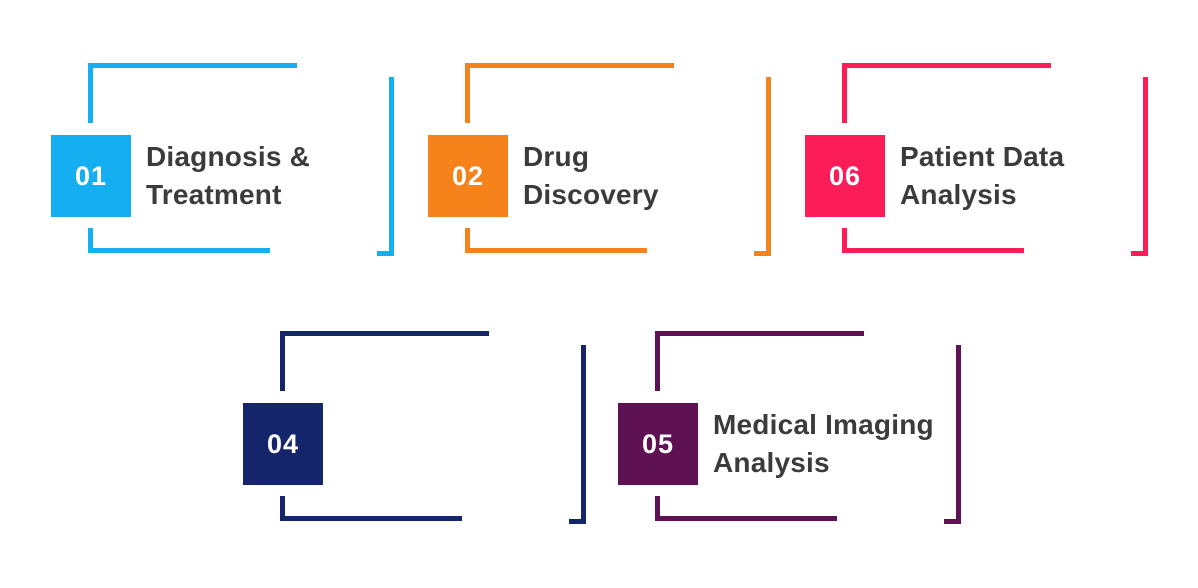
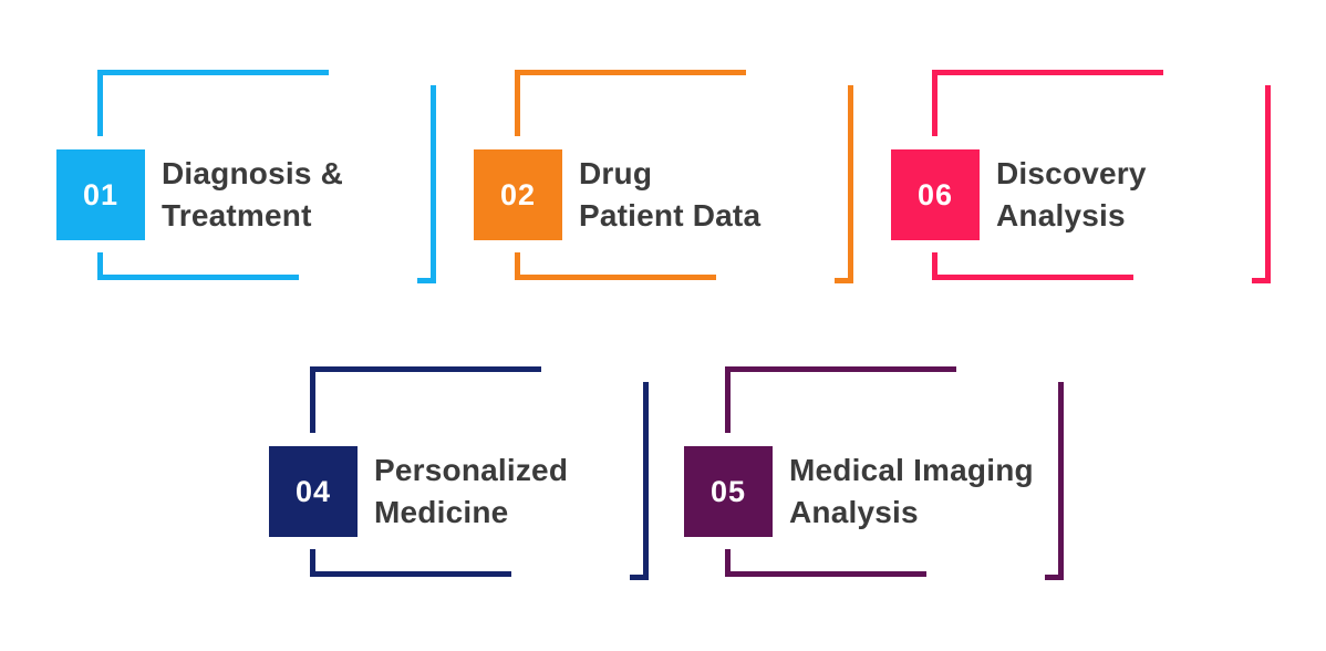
  01
  Diagnosis &
  Treatment
  02
  Drug
- Discovery
+ Patient Data
  06
- Patient Data
+ Discovery
  Analysis
  04
+ Personalized
+ Medicine
  05
  Medical Imaging
  Analysis
